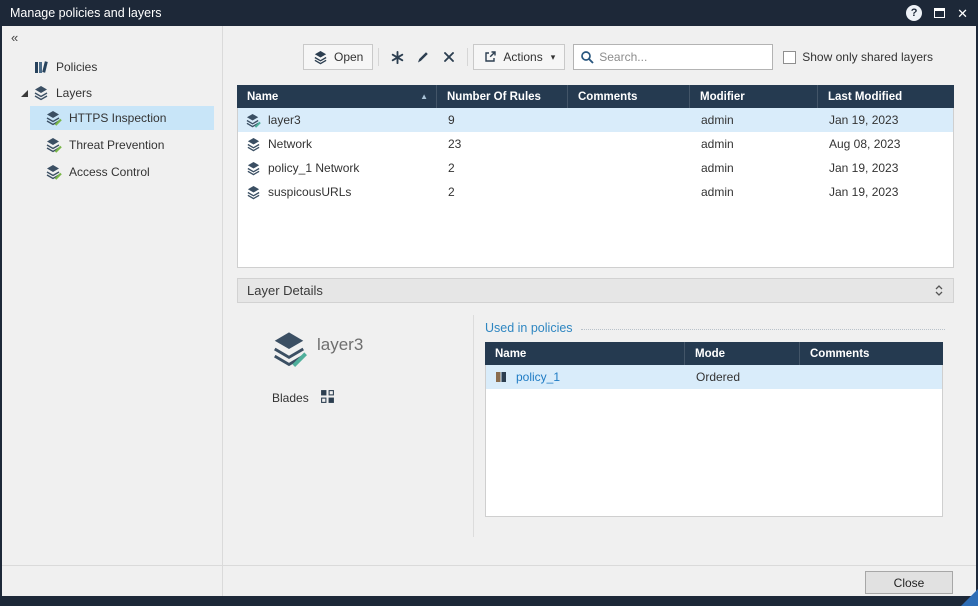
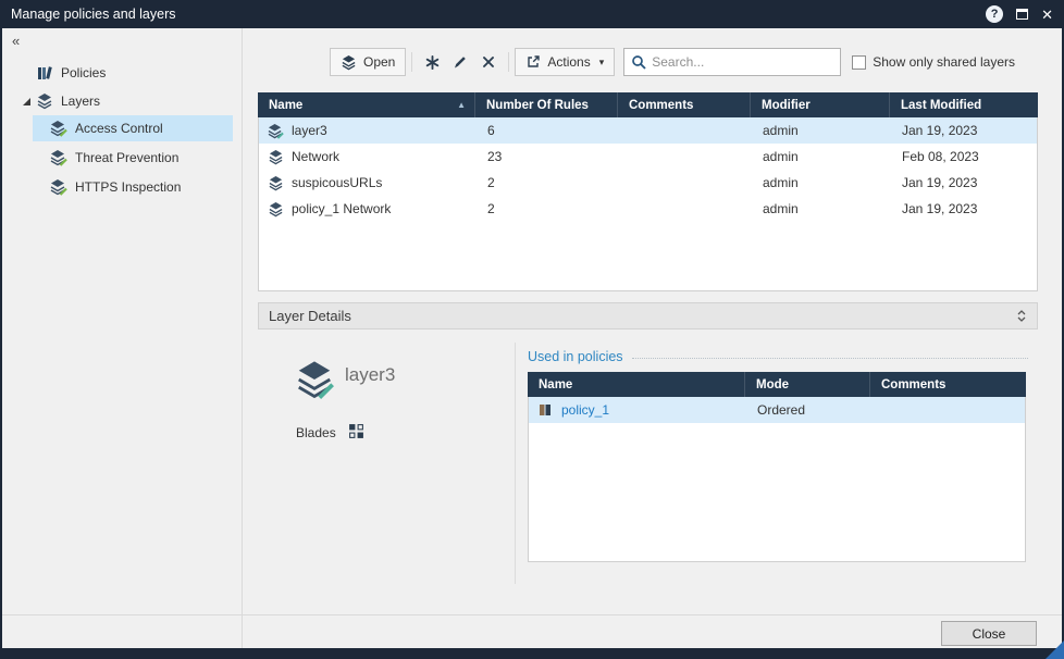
  Manage policies and layers
  ?
  ✕
  «
  Policies
  Layers
- HTTPS Inspection
+ Access Control
  Threat Prevention
- Access Control
+ HTTPS Inspection
  Open
  Actions
  ▾
  Search...
  Show only shared layers
  Name
  ▲
  Number Of Rules
  Comments
  Modifier
  Last Modified
  layer3
- 9
+ 6
  admin
  Jan 19, 2023
  Network
  23
  admin
- Aug 08, 2023
+ Feb 08, 2023
- policy_1 Network
+ suspicousURLs
  2
  admin
  Jan 19, 2023
- suspicousURLs
+ policy_1 Network
  2
  admin
  Jan 19, 2023
  Layer Details
  layer3
  Blades
  Used in policies
  Name
  Mode
  Comments
  policy_1
  Ordered
  Close
